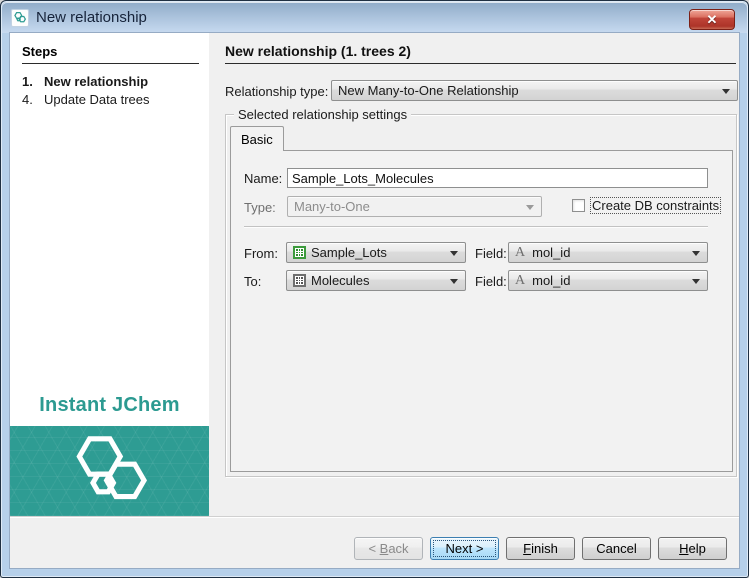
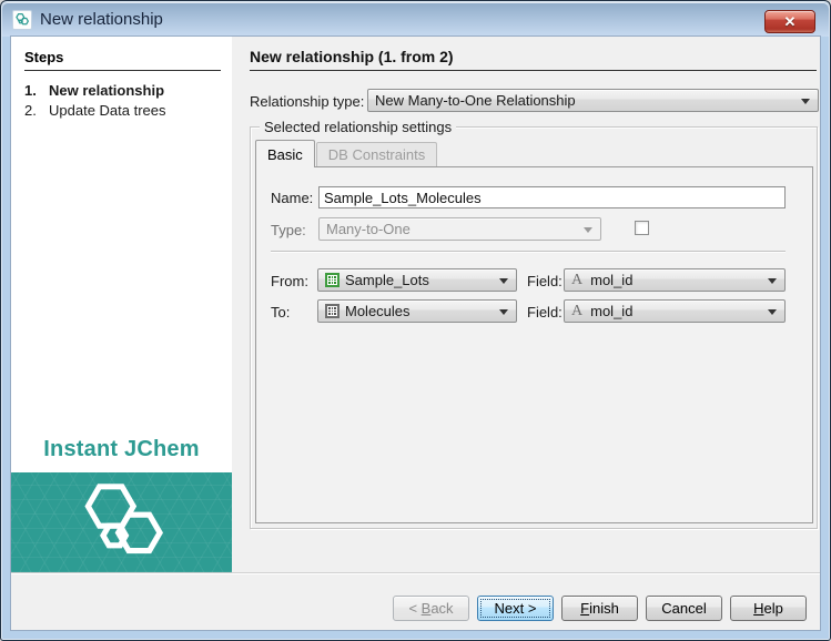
  New relationship
  ✕
  Steps
  1.
  New relationship
- 4.
+ 2.
  Update Data trees
  Instant JChem
- New relationship (1. trees 2)
+ New relationship (1. from 2)
  Relationship type:
  New Many-to-One Relationship
  Selected relationship settings
  Basic
+ DB Constraints
  Name:
  Sample_Lots_Molecules
  Type:
  Many-to-One
- Create DB constraints
  From:
  Sample_Lots
  Field:
  A
  mol_id
  To:
  Molecules
  Field:
  A
  mol_id
  < Back
  Next >
  Finish
  Cancel
  Help
